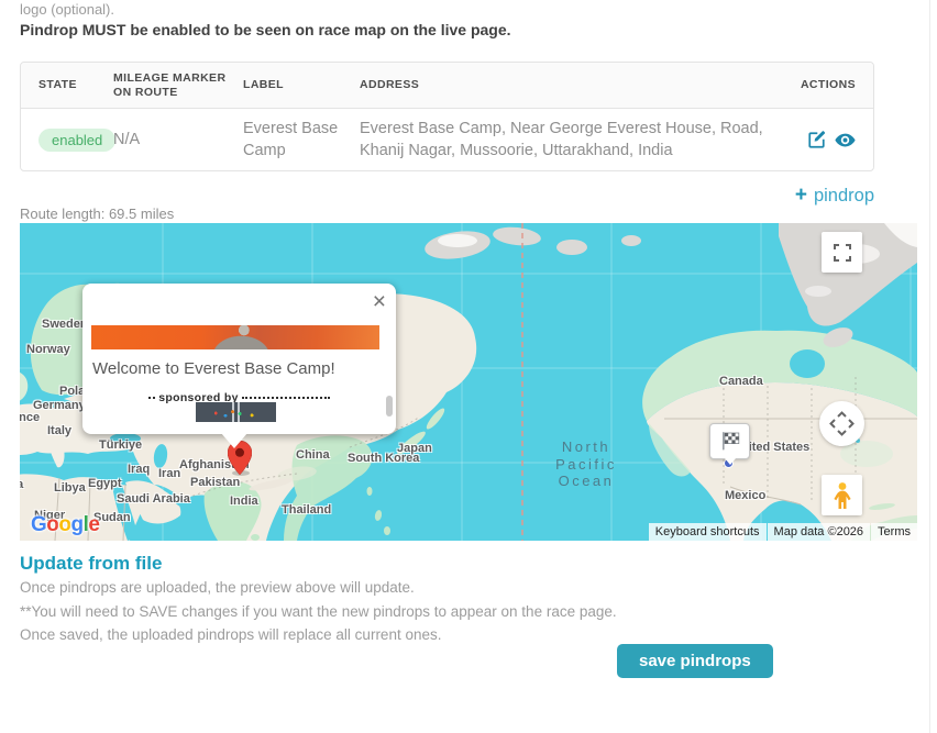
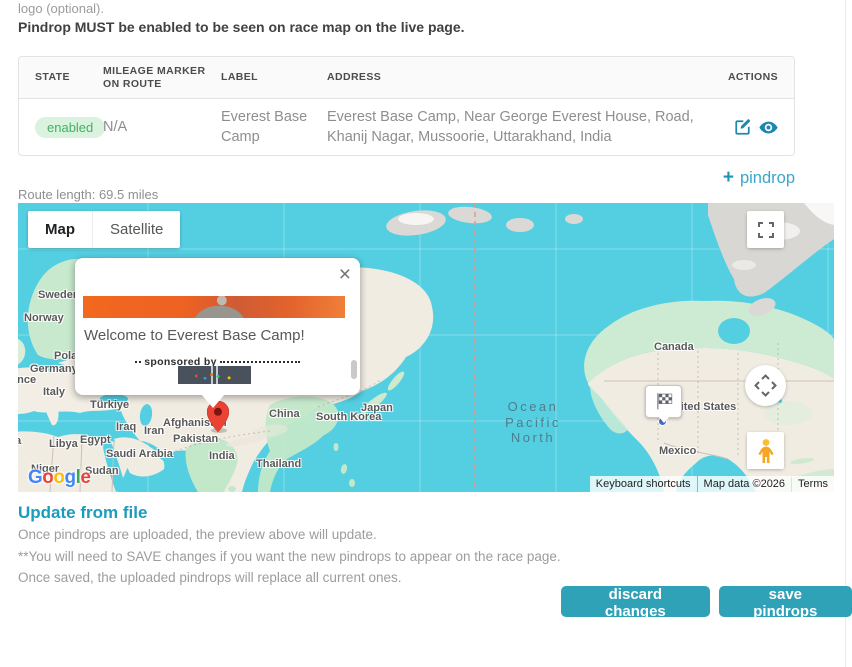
  logo (optional).
  Pindrop MUST be enabled to be seen on race map on the live page.
  STATE
  MILEAGE MARKER ON ROUTE
  LABEL
  ADDRESS
  ACTIONS
  enabled
  N/A
  Everest Base Camp
  Everest Base Camp, Near George Everest House, Road, Khanij Nagar, Mussoorie, Uttarakhand, India
  + pindrop
  Route length: 69.5 miles
  Swede
  Norway
  German
  Italy
  Türkiye
  Iraq
  Iran
  Afghanis
  Pakistan
  Saudi Arabia
  India
  China
  South Korea
  Japan
  Thailand
  Libya
  Egypt
  Niger
  Sudan
  Canada
  ited States
  Mexico
- North
+ Ocean
  Pacific
- Ocean
+ North
  ×
  Welcome to Everest Base Camp!
  sponsored by
+ Map
+ Satellite
  Keyboard shortcuts
  Map data ©2026
  Terms
  Google
  Update from file
  Once pindrops are uploaded, the preview above will update.
  **You will need to SAVE changes if you want the new pindrops to appear on the race page.
  Once saved, the uploaded pindrops will replace all current ones.
+ discard changes
  save pindrops
